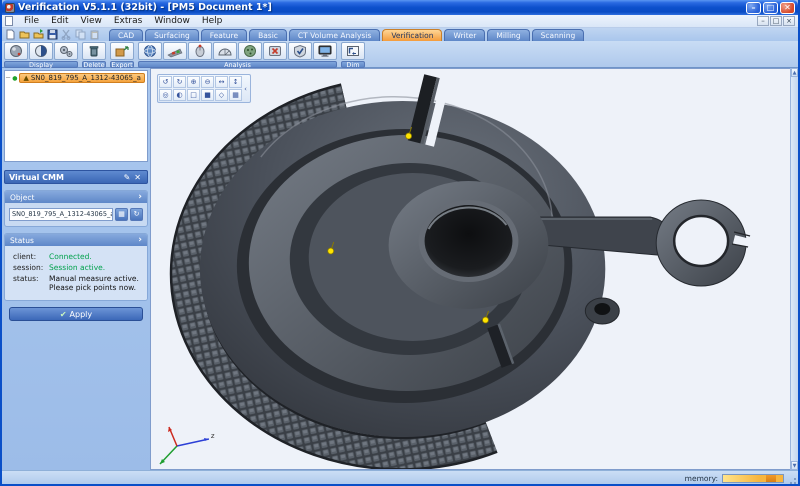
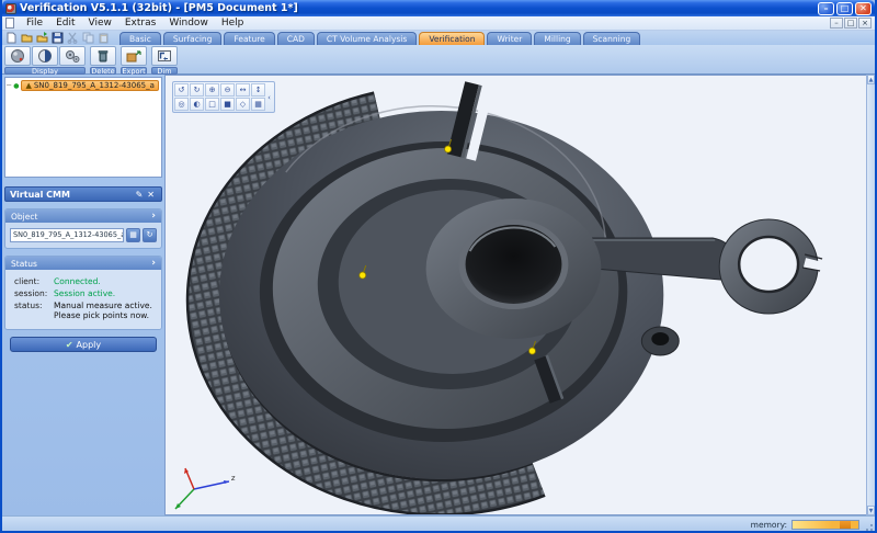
  Verification V5.1.1 (32bit) - [PM5 Document 1*]
  –
  □
  ✕
  File
  Edit
  View
  Extras
  Window
  Help
  –
  □
  ×
- CAD
+ Basic
  Surfacing
  Feature
- Basic
+ CAD
  CT Volume Analysis
  Verification
  Writer
  Milling
  Scanning
  Display
  Delete
  Export
- Analysis
  Dim
  ─
  ▲
  SN0_819_795_A_1312-43065_a
  Virtual CMM
  ✎
  ✕
  Object
  ›
  SN0_819_795_A_1312-43065_a
  ▦
  ↻
  Status
  ›
  client:
  Connected.
  session:
  Session active.
  status:
  Manual measure active.
  Please pick points now.
  ✔
  Apply
  ↺
  ↻
  ⊕
  ⊖
  ↔
  ↕
  ◎
  ◐
  □
  ■
  ◇
  ▦
  ‹
  z
  memory:
